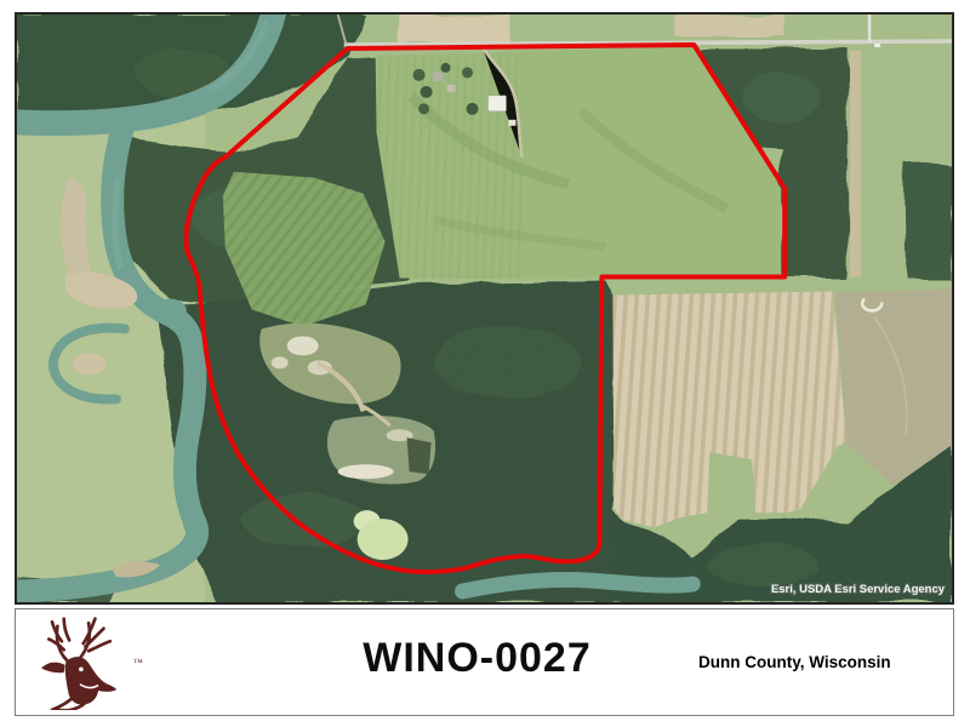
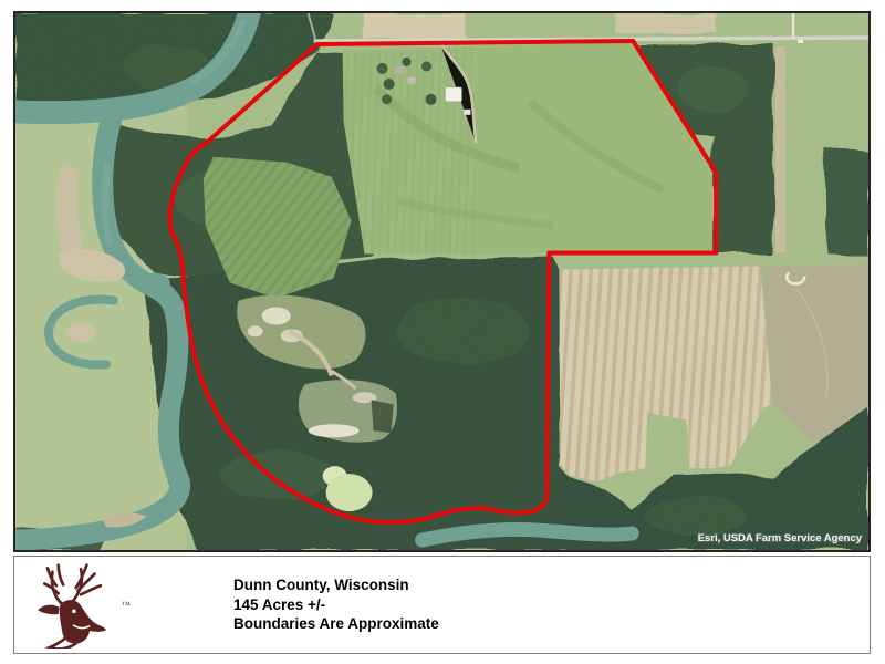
- Esri, USDA Esri Service Agency
+ Esri, USDA Farm Service Agency
  ™
- WINO-0027
  Dunn County, Wisconsin
+ 145 Acres +/-
+ Boundaries Are Approximate
